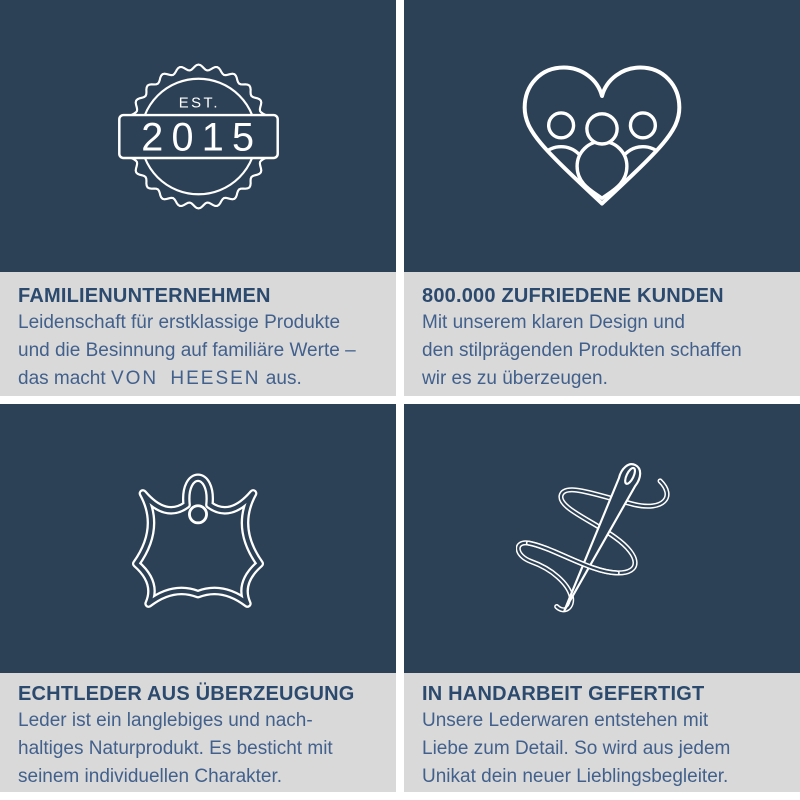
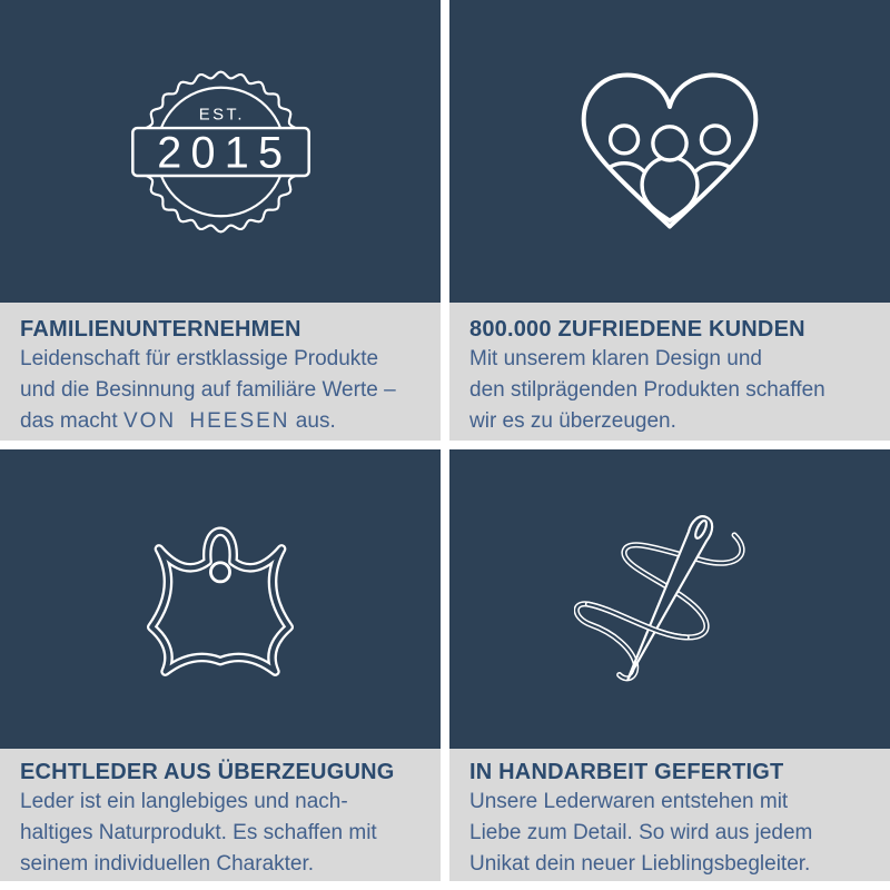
  EST.
  2015
  FAMILIENUNTERNEHMEN
  Leidenschaft für erstklassige Produkte
  und die Besinnung auf familiäre Werte –
  das macht VON HEESEN aus.
  800.000 ZUFRIEDENE KUNDEN
  Mit unserem klaren Design und
  den stilprägenden Produkten schaffen
  wir es zu überzeugen.
  ECHTLEDER AUS ÜBERZEUGUNG
  Leder ist ein langlebiges und nach-
- haltiges Naturprodukt. Es besticht mit
+ haltiges Naturprodukt. Es schaffen mit
  seinem individuellen Charakter.
  IN HANDARBEIT GEFERTIGT
  Unsere Lederwaren entstehen mit
  Liebe zum Detail. So wird aus jedem
  Unikat dein neuer Lieblingsbegleiter.
